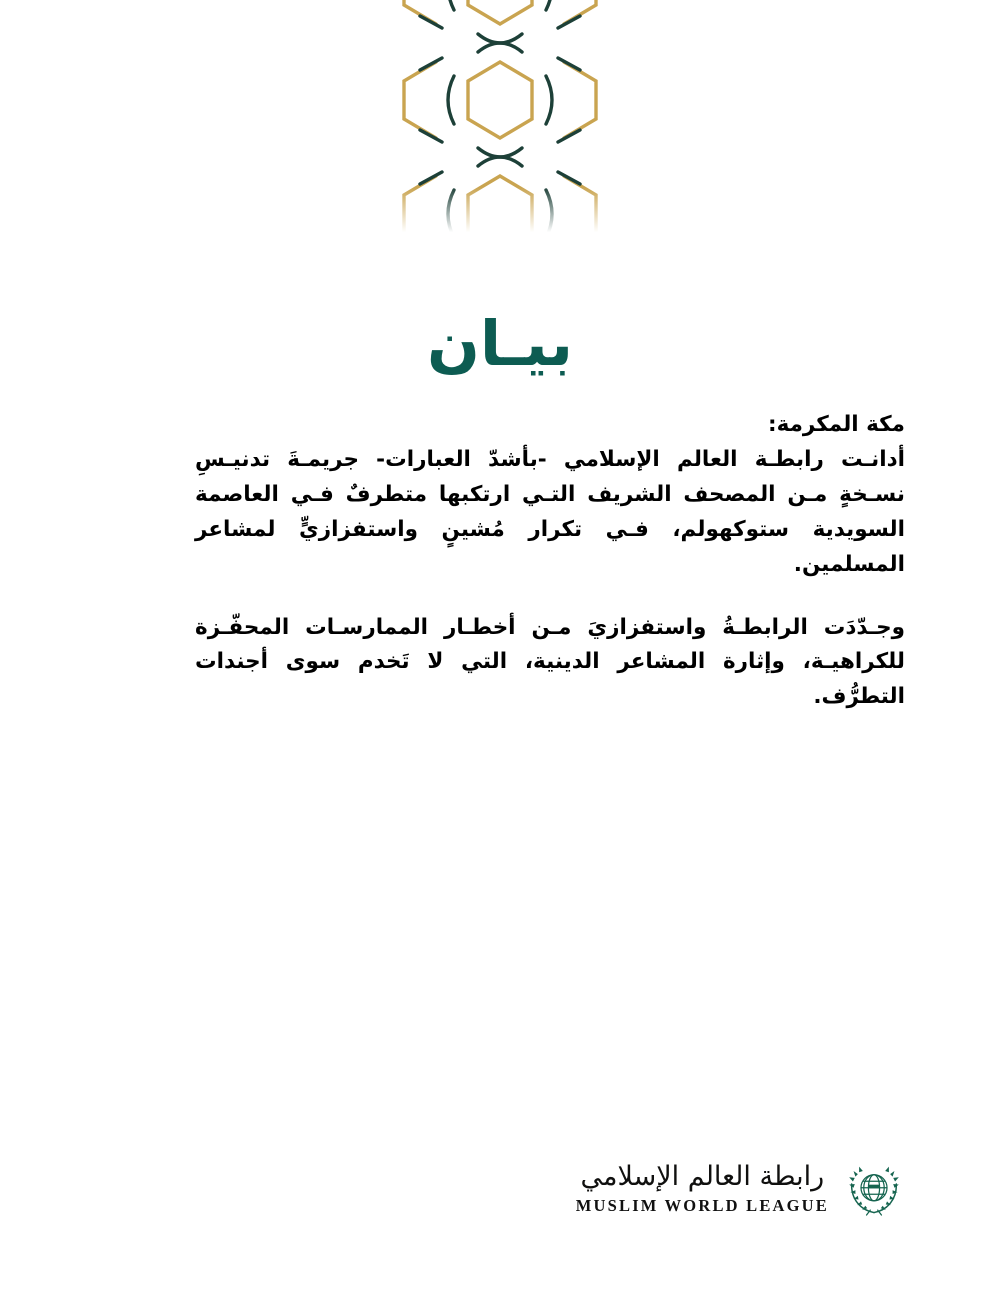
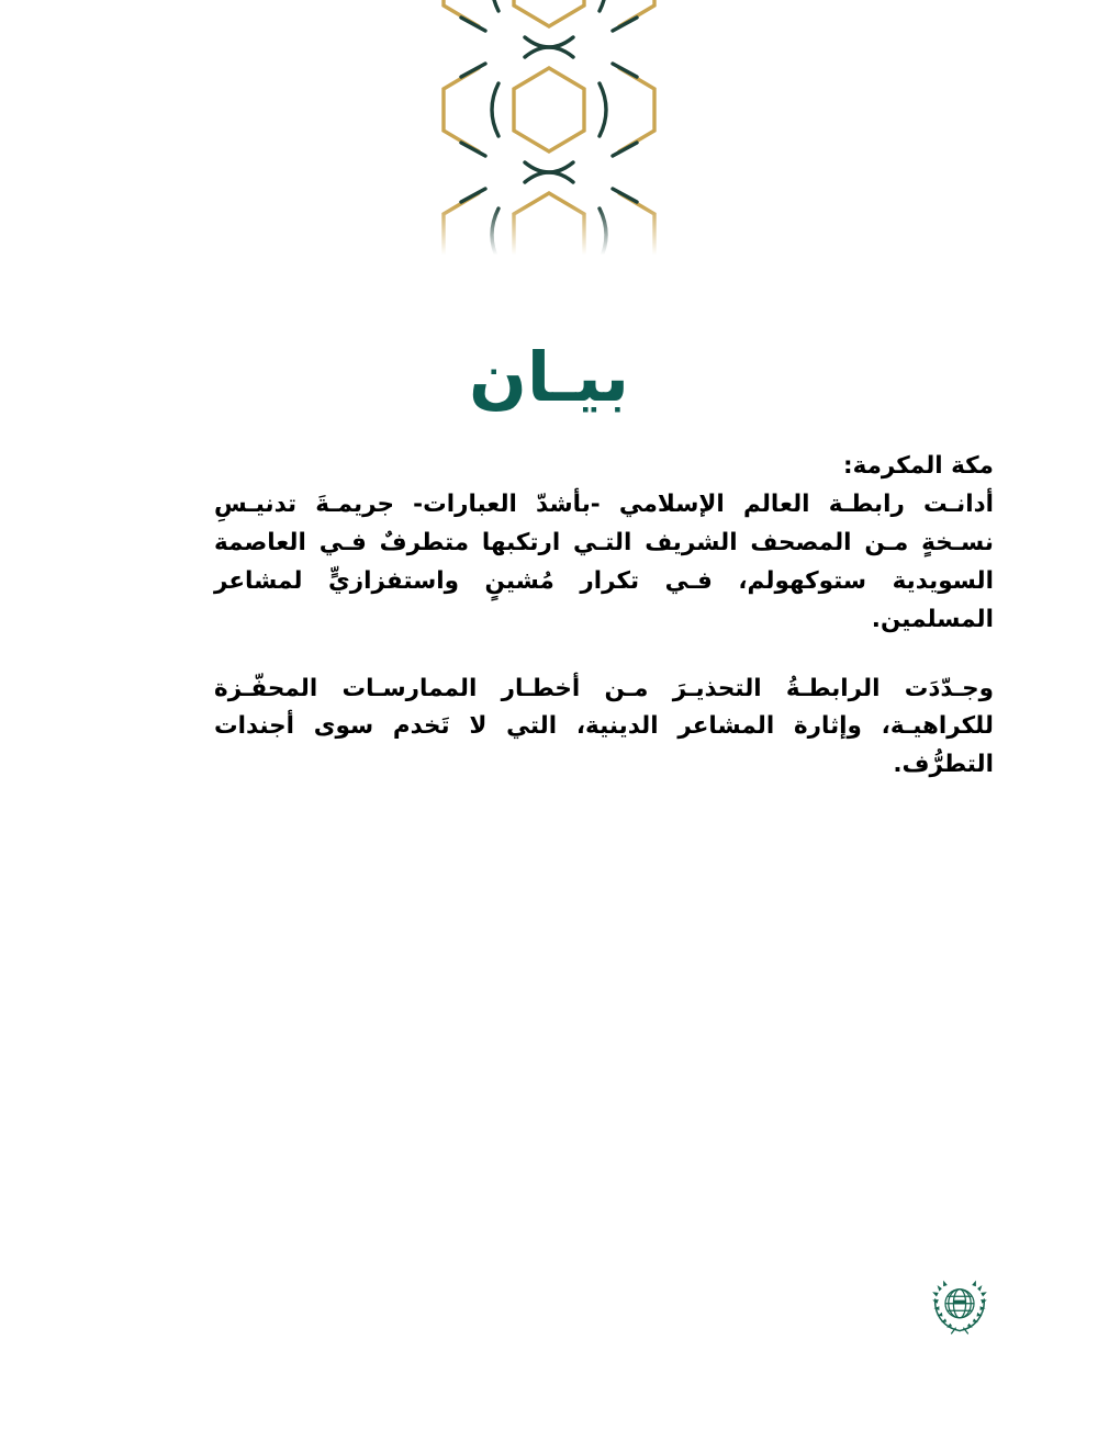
  بيـان
  مكة المكرمة:
  أدانـت رابطـة العالم الإسلامي -بأشدّ العبارات- جريمـةَ تدنيـسِ نسـخةٍ مـن المصحف الشريف التـي ارتكبها متطرفٌ فـي العاصمة السويدية ستوكهولم، فـي تكرار مُشينٍ واستفزازيٍّ لمشاعر المسلمين.
- وجـدّدَت الرابطـةُ واستفزازيَ مـن أخطـار الممارسـات المحفّـزة للكراهيـة، وإثارة المشاعر الدينية، التي لا تَخدم سوى أجندات التطرُّف.
+ وجـدّدَت الرابطـةُ التحذيـرَ مـن أخطـار الممارسـات المحفّـزة للكراهيـة، وإثارة المشاعر الدينية، التي لا تَخدم سوى أجندات التطرُّف.
- رابطة العالم الإسلامي
- MUSLIM WORLD LEAGUE
